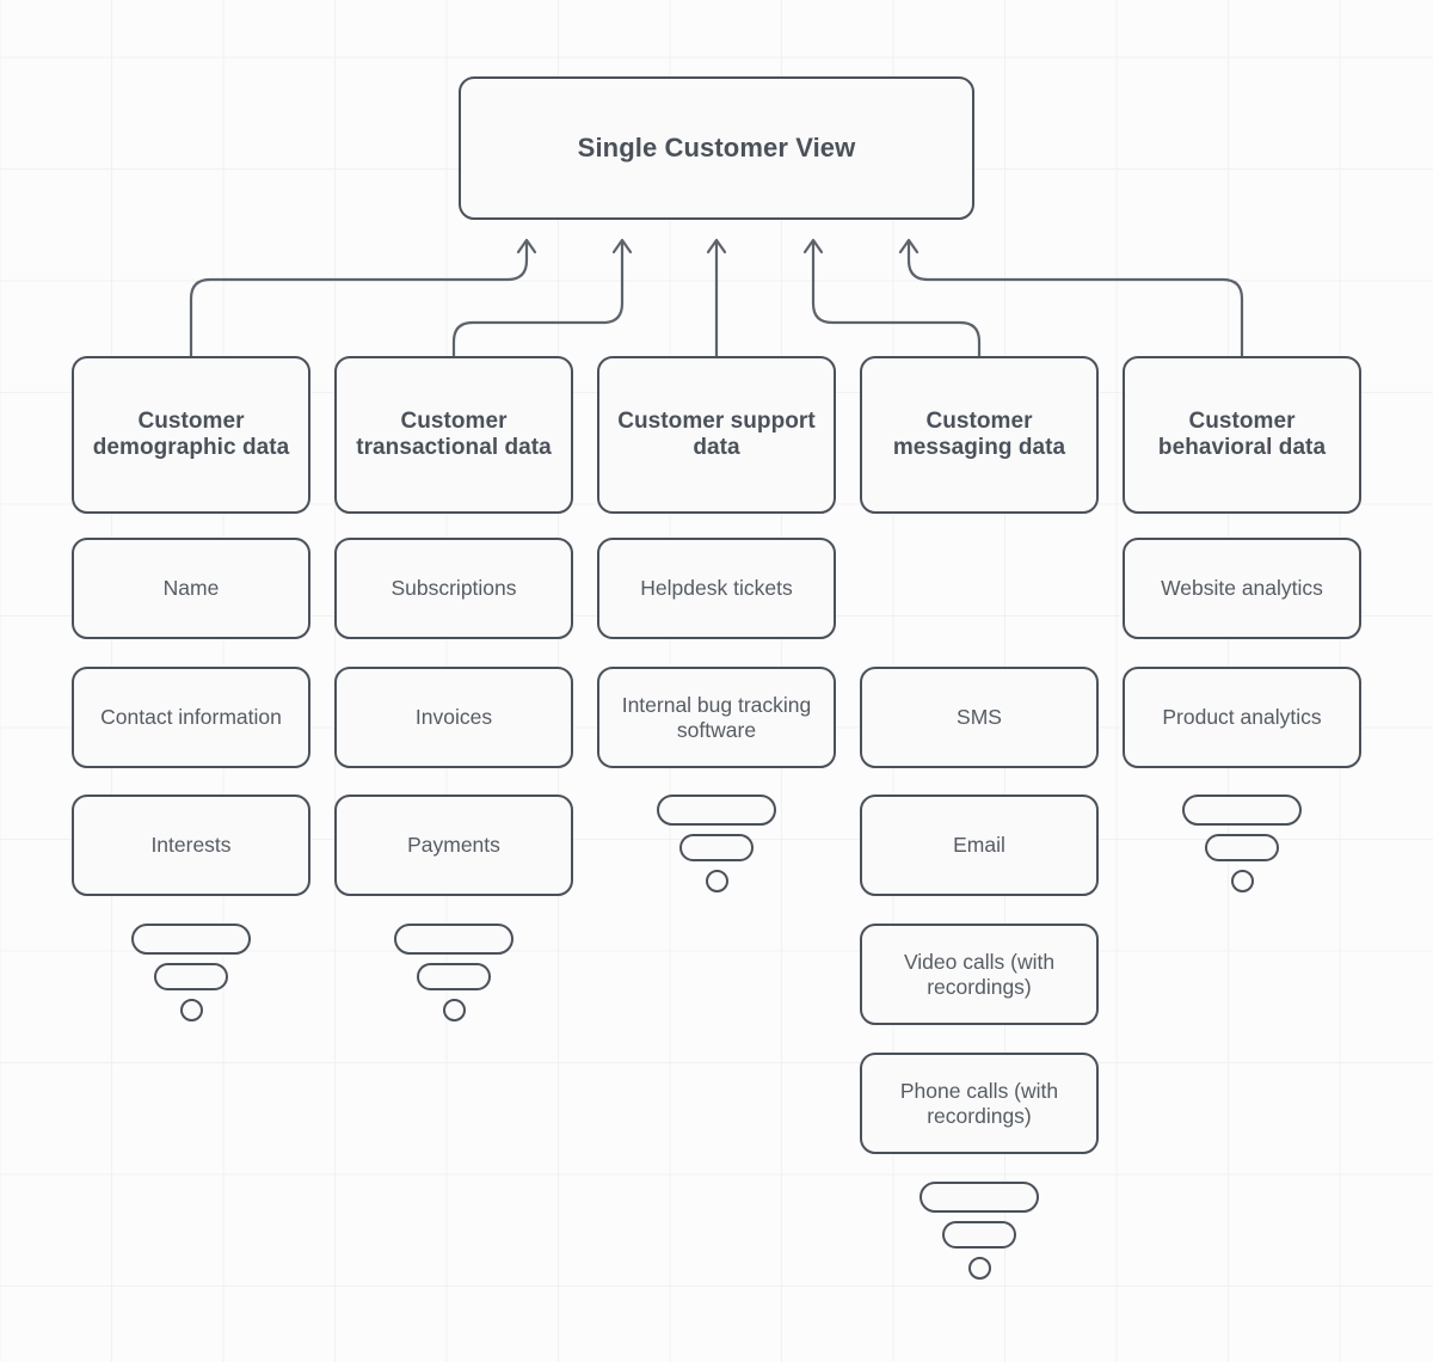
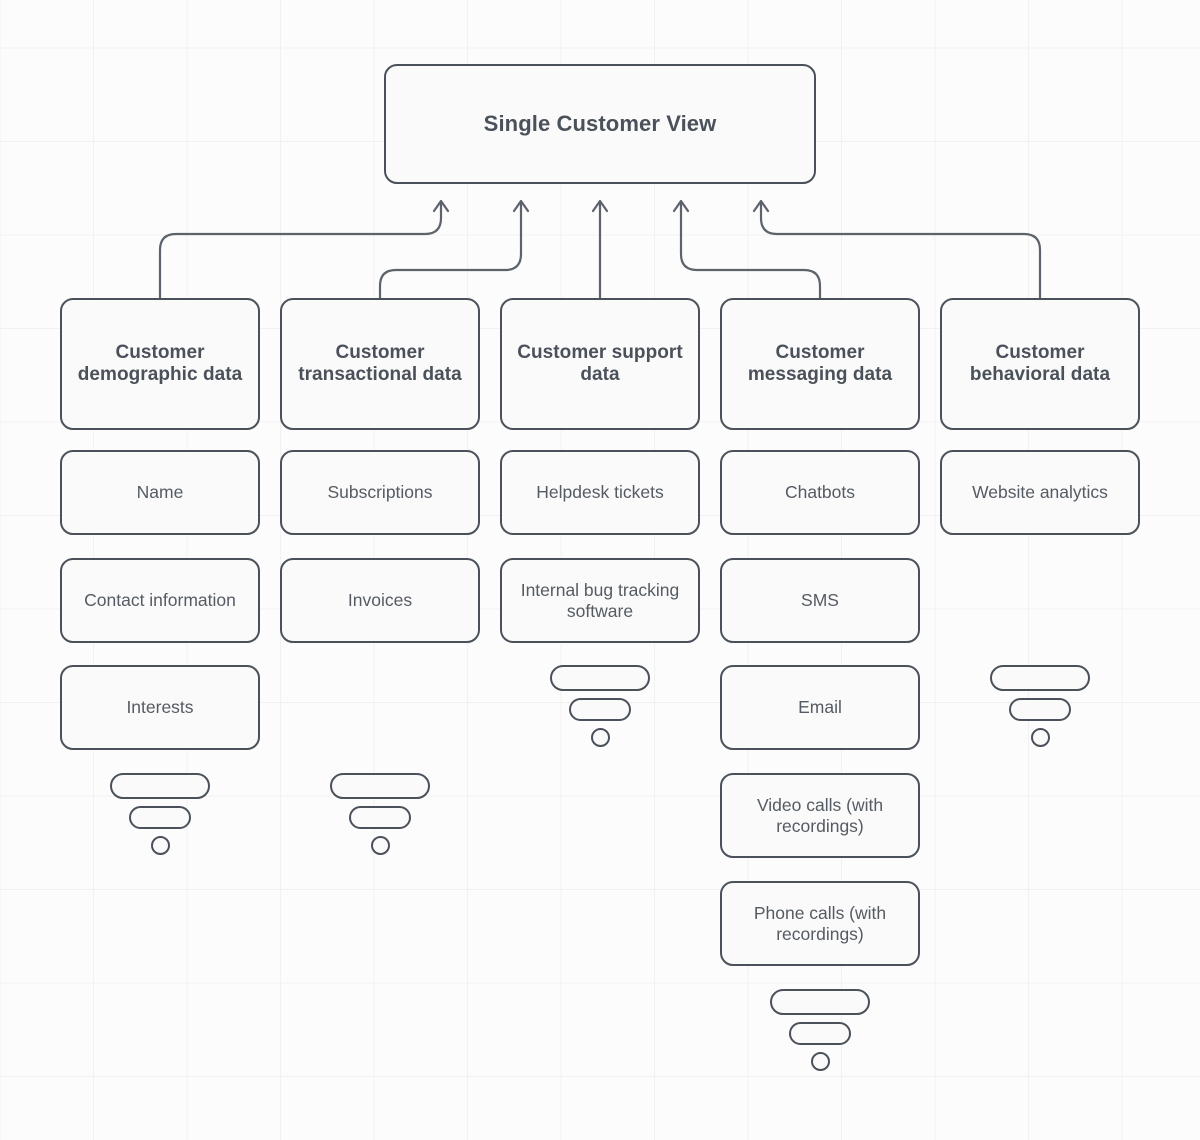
  Single Customer View
  Customer demographic data
  Name
  Contact information
  Interests
  Customer transactional data
  Subscriptions
  Invoices
- Payments
  Customer support data
  Helpdesk tickets
  Internal bug tracking software
  Customer messaging data
+ Chatbots
  SMS
  Email
  Video calls (with recordings)
  Phone calls (with recordings)
  Customer behavioral data
  Website analytics
- Product analytics
